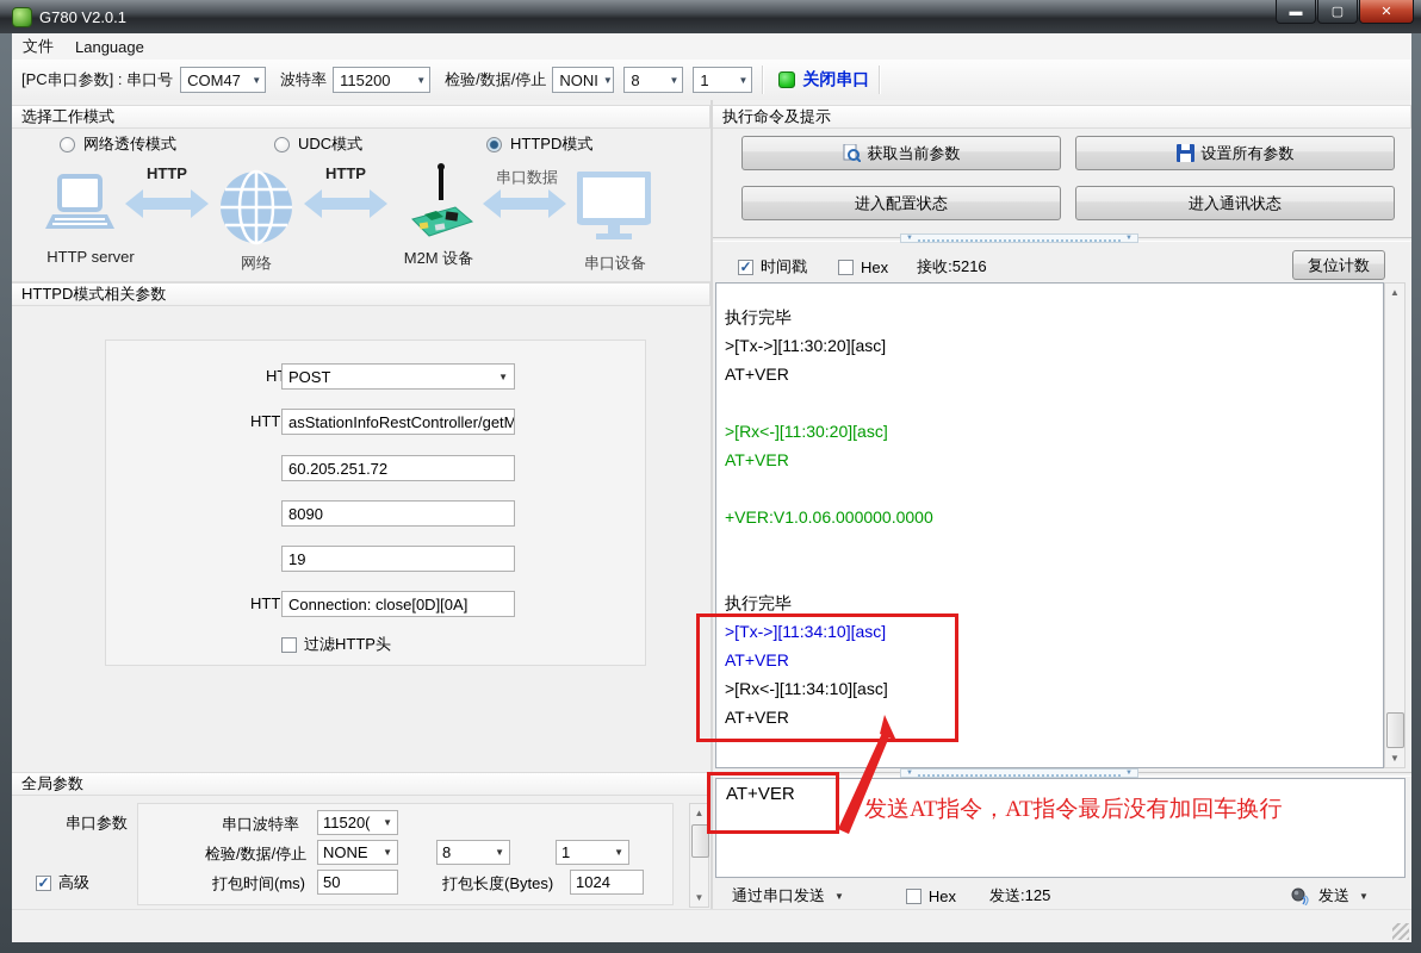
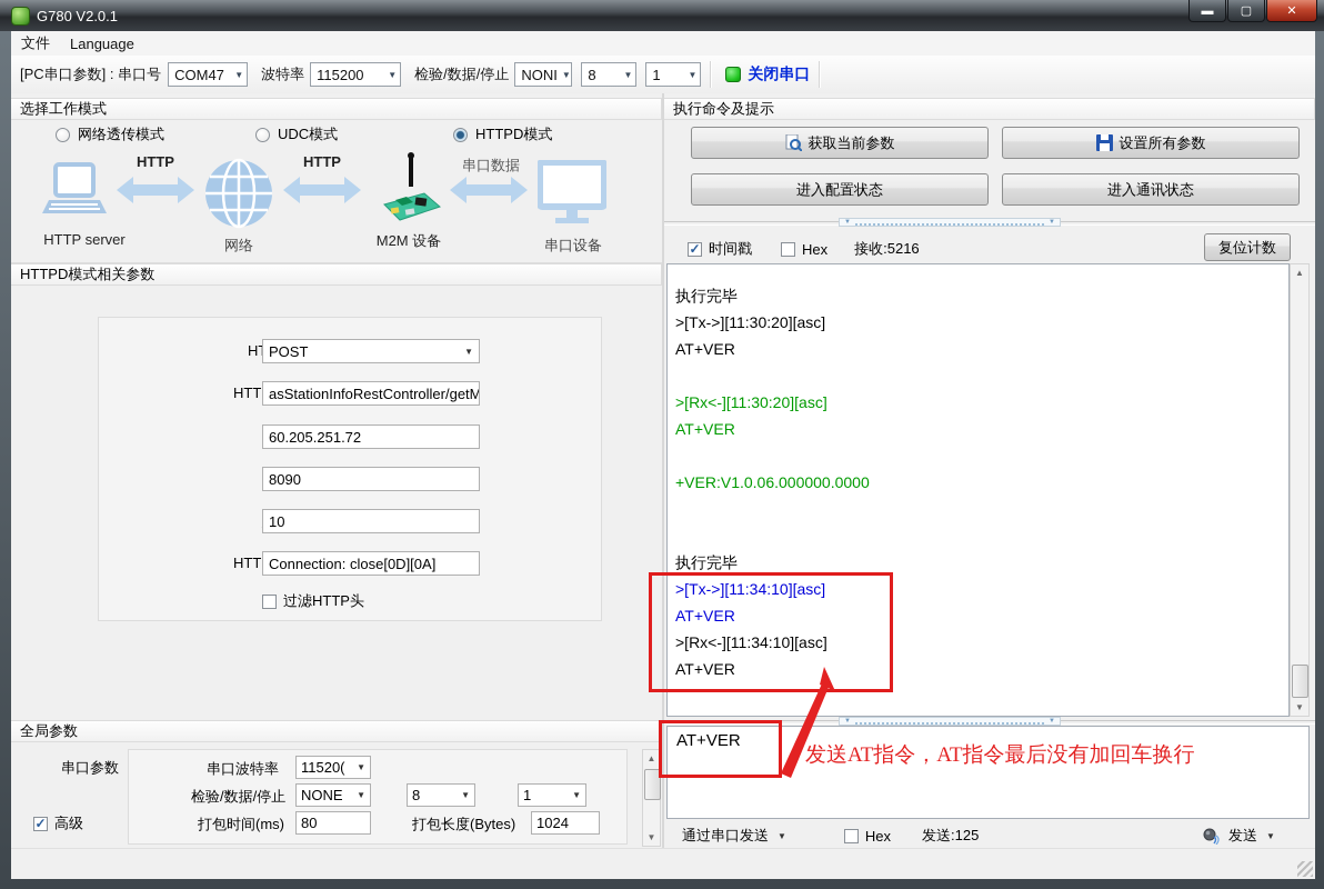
  G780 V2.0.1
  ▬
  ▢
  ✕
  文件
  Language
  [PC串口参数] : 串口号
  COM47
  ▼
  波特率
  115200
  ▼
  检验/数据/停止
  NONI
  ▼
  8
  ▼
  1
  ▼
  关闭串口
  选择工作模式
  网络透传模式
  UDC模式
  HTTPD模式
  HTTP
  HTTP
  串口数据
  HTTP server
  网络
  M2M 设备
  串口设备
  HTTPD模式相关参数
  POST
  ▼
  asStationInfoRestController/getM
  60.205.251.72
  8090
- 19
+ 10
  Connection: close[0D][0A]
  过滤HTTP头
  全局参数
  串口参数
  串口波特率
  11520(
  ▼
  检验/数据/停止
  NONE
  ▼
  8
  ▼
  1
  ▼
  打包时间(ms)
- 50
+ 80
  打包长度(Bytes)
  1024
  高级
  ▲
  ▼
  执行命令及提示
  获取当前参数
  设置所有参数
  进入配置状态
  进入通讯状态
  时间戳
  Hex
  接收:5216
  复位计数
  执行完毕
  >[Tx->][11:30:20][asc]
  AT+VER
  >[Rx<-][11:30:20][asc]
  AT+VER
  +VER:V1.0.06.000000.0000
  执行完毕
  >[Tx->][11:34:10][asc]
  AT+VER
  >[Rx<-][11:34:10][asc]
  AT+VER
  ▲
  ▼
  AT+VER
  通过串口发送
  ▼
  Hex
  发送:125
  发送
  ▼
  发送AT指令，AT指令最后没有加回车换行
